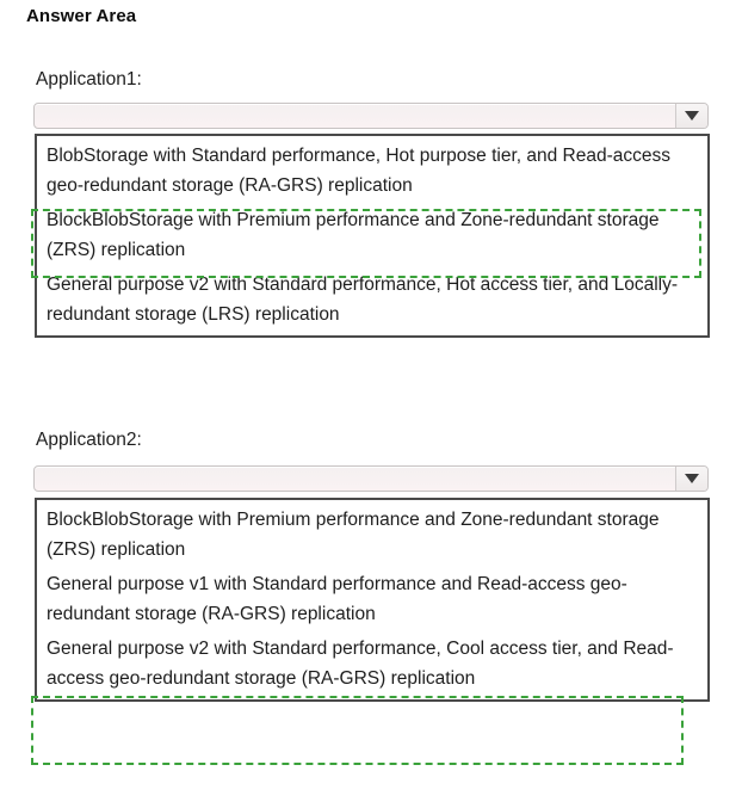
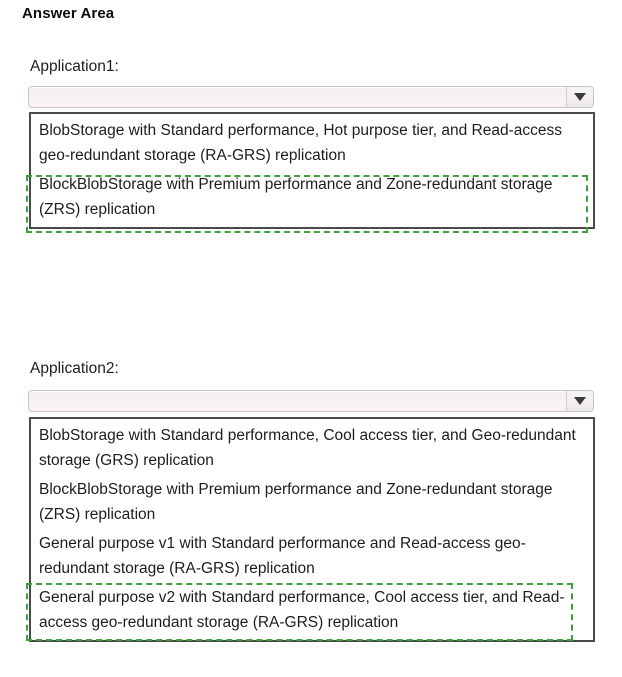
  Answer Area
  Application1:
  BlobStorage with Standard performance, Hot purpose tier, and Read-access geo-redundant storage (RA-GRS) replication
  BlockBlobStorage with Premium performance and Zone-redundant storage (ZRS) replication
- General purpose v2 with Standard performance, Hot access tier, and Locally-redundant storage (LRS) replication
  Application2:
+ BlobStorage with Standard performance, Cool access tier, and Geo-redundant storage (GRS) replication
  BlockBlobStorage with Premium performance and Zone-redundant storage (ZRS) replication
  General purpose v1 with Standard performance and Read-access geo-redundant storage (RA-GRS) replication
  General purpose v2 with Standard performance, Cool access tier, and Read-access geo-redundant storage (RA-GRS) replication
